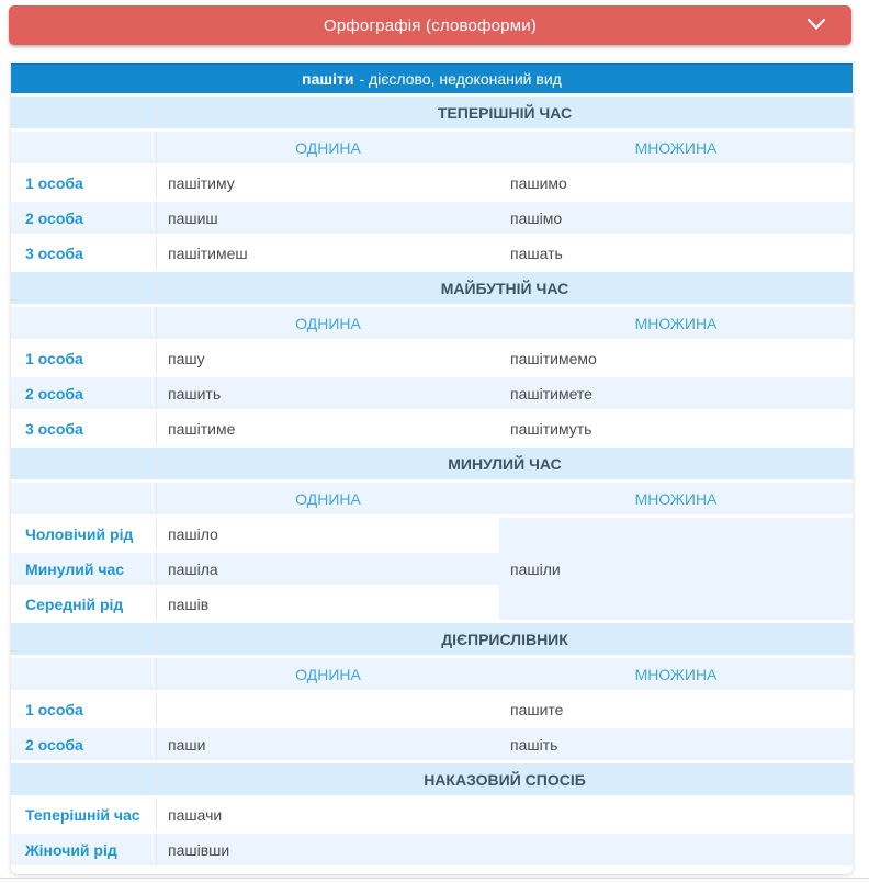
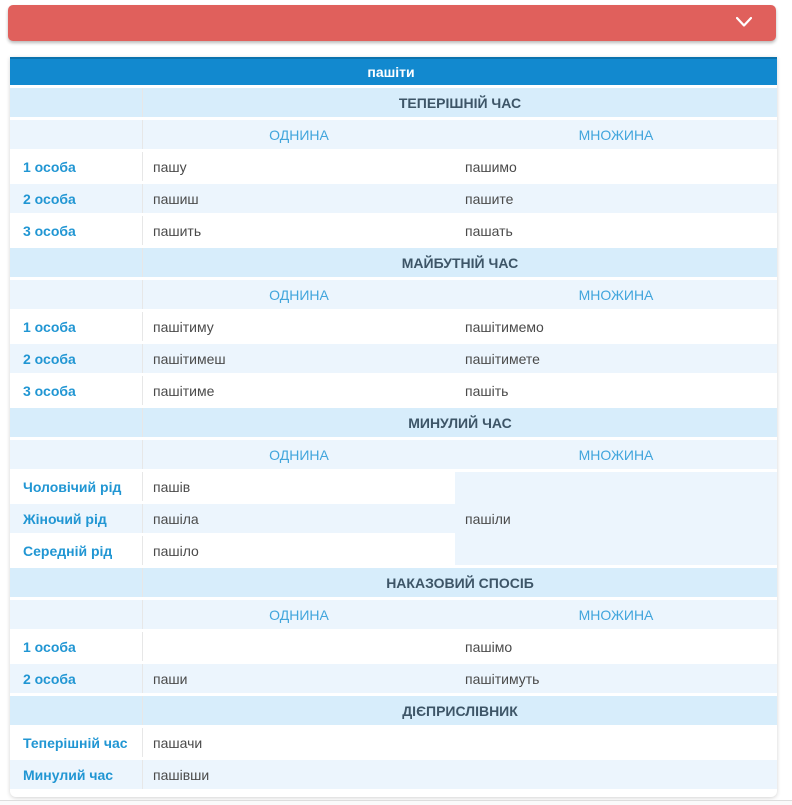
- Орфографія (словоформи)
  пашіти
- - дієслово, недоконаний вид
  	ТЕПЕРІШНІЙ ЧАС
  	ОДНИНА	МНОЖИНА
- 1 особа	пашітиму	пашимо
+ 1 особа	пашу	пашимо
- 2 особа	пашиш	пашімо
+ 2 особа	пашиш	пашите
- 3 особа	пашітимеш	пашать
+ 3 особа	пашить	пашать
  	МАЙБУТНІЙ ЧАС
  	ОДНИНА	МНОЖИНА
- 1 особа	пашу	пашітимемо
+ 1 особа	пашітиму	пашітимемо
- 2 особа	пашить	пашітимете
+ 2 особа	пашітимеш	пашітимете
- 3 особа	пашітиме	пашітимуть
+ 3 особа	пашітиме	пашіть
  	МИНУЛИЙ ЧАС
  	ОДНИНА	МНОЖИНА
- Чоловічий рід	пашіло	пашіли
+ Чоловічий рід	пашів	пашіли
- Минулий час	пашіла
+ Жіночий рід	пашіла
- Середній рід	пашів
+ Середній рід	пашіло
- 	ДІЄПРИСЛІВНИК
+ 	НАКАЗОВИЙ СПОСІБ
  	ОДНИНА	МНОЖИНА
- 1 особа		пашите
+ 1 особа		пашімо
- 2 особа	паши	пашіть
+ 2 особа	паши	пашітимуть
- 	НАКАЗОВИЙ СПОСІБ
+ 	ДІЄПРИСЛІВНИК
  Теперішній час	пашачи
- Жіночий рід	пашівши
+ Минулий час	пашівши
